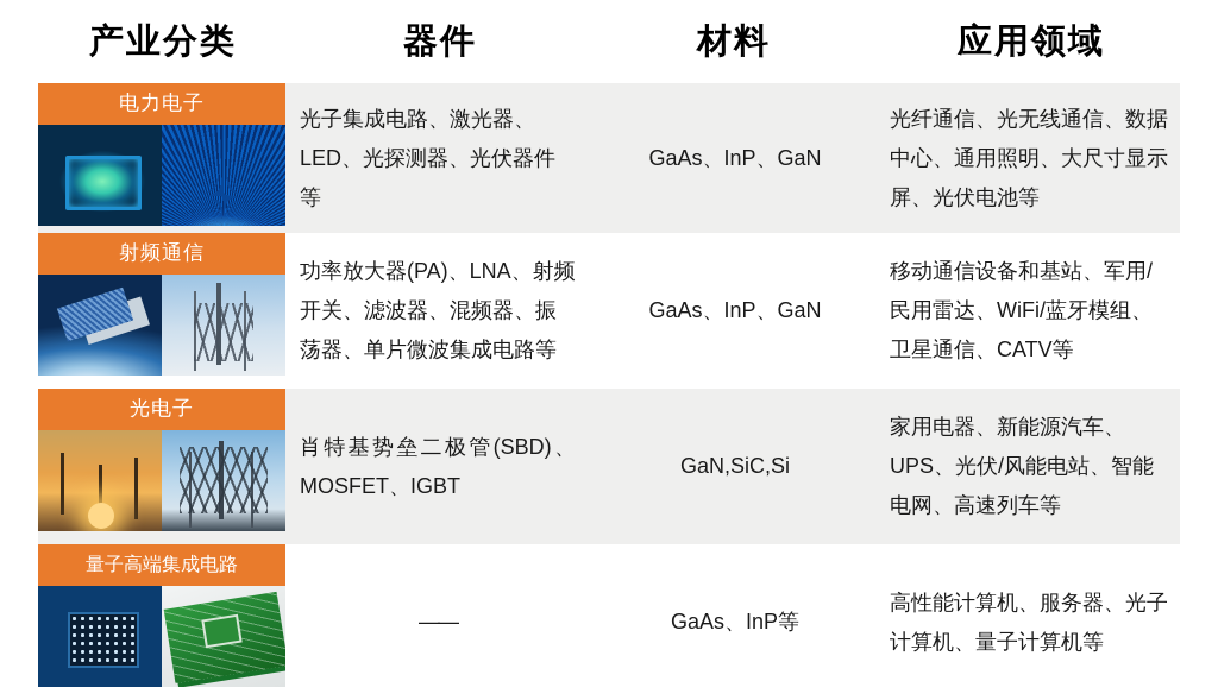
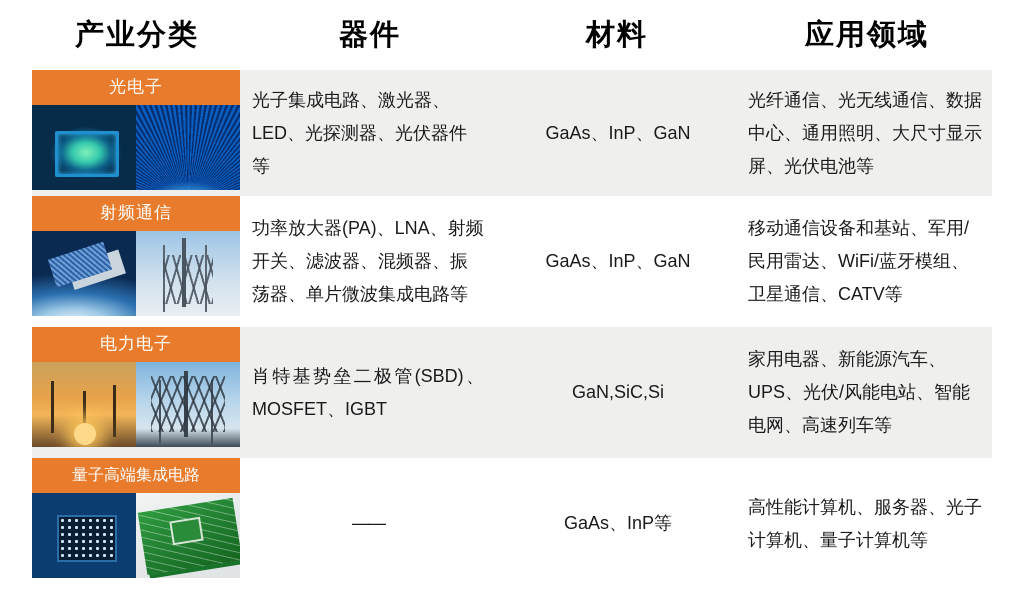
  产业分类
  器件
  材料
  应用领域
- 电力电子
+ 光电子
  光子集成电路、激光器、LED、光探测器、光伏器件等
  GaAs、InP、GaN
  光纤通信、光无线通信、数据中心、通用照明、大尺寸显示屏、光伏电池等
  射频通信
  功率放大器(PA)、LNA、射频开关、滤波器、混频器、振荡器、单片微波集成电路等
  GaAs、InP、GaN
  移动通信设备和基站、军用/民用雷达、WiFi/蓝牙模组、卫星通信、CATV等
- 光电子
+ 电力电子
  肖特基势垒二极管(SBD)、MOSFET、IGBT
  GaN,SiC,Si
  家用电器、新能源汽车、UPS、光伏/风能电站、智能电网、高速列车等
  量子高端集成电路
  ——
  GaAs、InP等
  高性能计算机、服务器、光子计算机、量子计算机等
